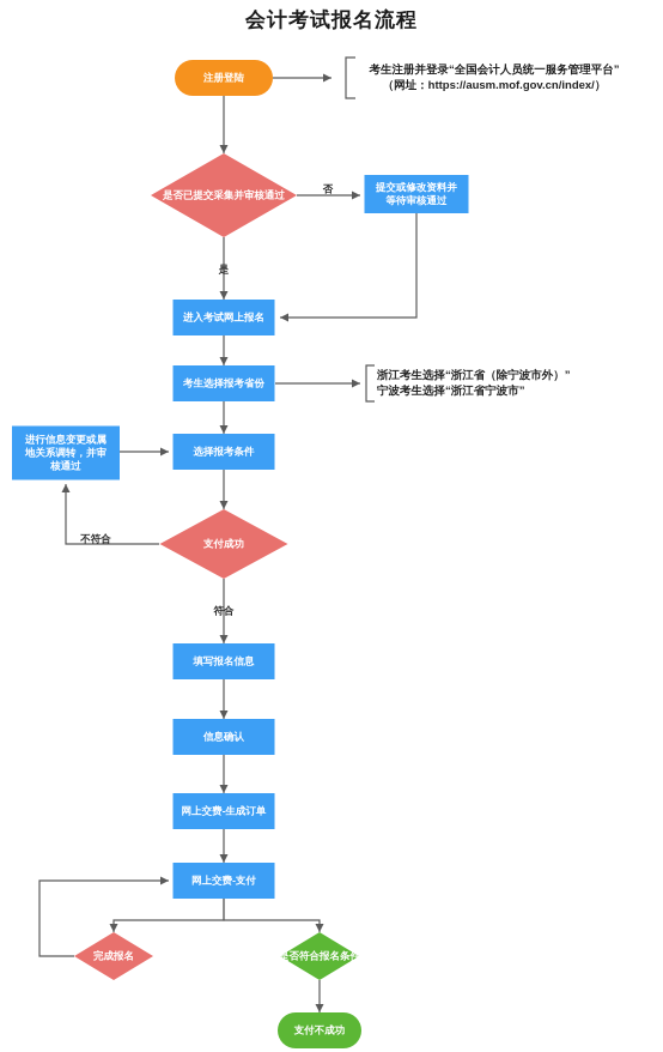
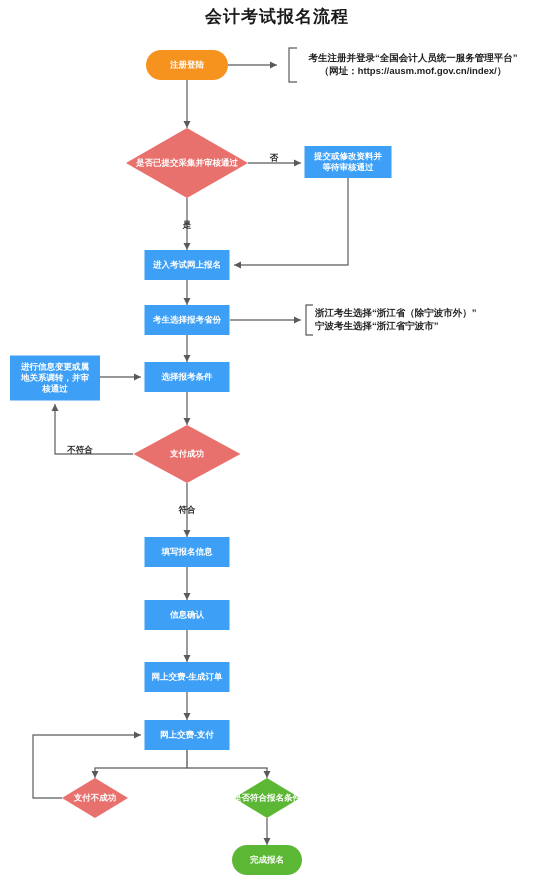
  会计考试报名流程
  注册登陆
  是否已提交采集并审核通过
  提交或修改资料并
  等待审核通过
  进入考试网上报名
  考生选择报考省份
  进行信息变更或属
  地关系调转，并审
  核通过
  选择报考条件
  支付成功
  填写报名信息
  信息确认
  网上交费-生成订单
  网上交费-支付
- 完成报名
+ 支付不成功
  是否符合报名条件
- 支付不成功
+ 完成报名
  否
  是
  不符合
  符合
  考生注册并登录“全国会计人员统一服务管理平台”
  （网址：https://ausm.mof.gov.cn/index/）
  浙江考生选择“浙江省（除宁波市外）”
  宁波考生选择“浙江省宁波市”
